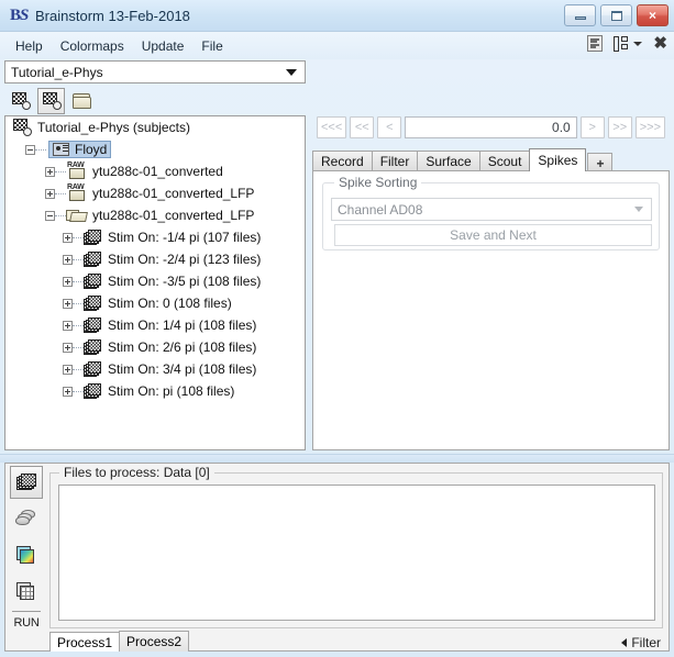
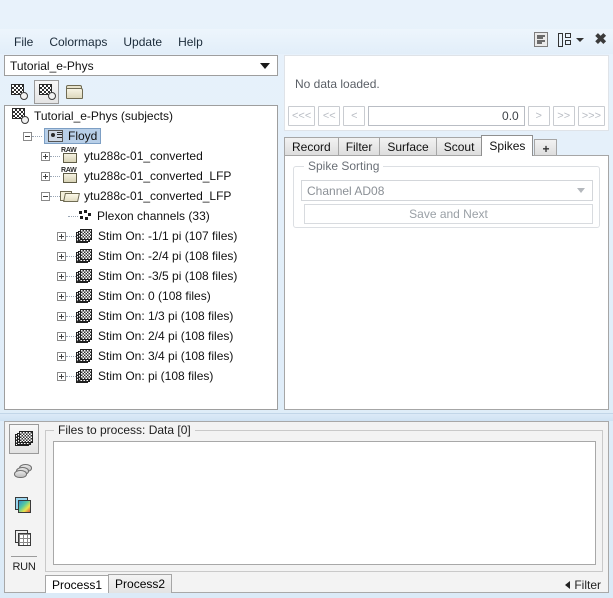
- BS
- Brainstorm 13-Feb-2018
- ×
- Help
+ File
  Colormaps
  Update
- File
+ Help
  ✖
  Tutorial_e-Phys
  Tutorial_e-Phys (subjects)
  Floyd
  ytu288c-01_converted
  ytu288c-01_converted_LFP
  ytu288c-01_converted_LFP
+ Plexon channels (33)
- Stim On: -1/4 pi (107 files)
+ Stim On: -1/1 pi (107 files)
- Stim On: -2/4 pi (123 files)
+ Stim On: -2/4 pi (108 files)
  Stim On: -3/5 pi (108 files)
  Stim On: 0 (108 files)
- Stim On: 1/4 pi (108 files)
+ Stim On: 1/3 pi (108 files)
- Stim On: 2/6 pi (108 files)
+ Stim On: 2/4 pi (108 files)
  Stim On: 3/4 pi (108 files)
  Stim On: pi (108 files)
+ No data loaded.
  <<<
  <<
  <
  0.0
  >
  >>
  >>>
  Record
  Filter
  Surface
  Scout
  Spikes
  +
  Spike Sorting
  Channel AD08
  Save and Next
  RUN
  Files to process: Data [0]
  Process1
  Process2
  Filter
